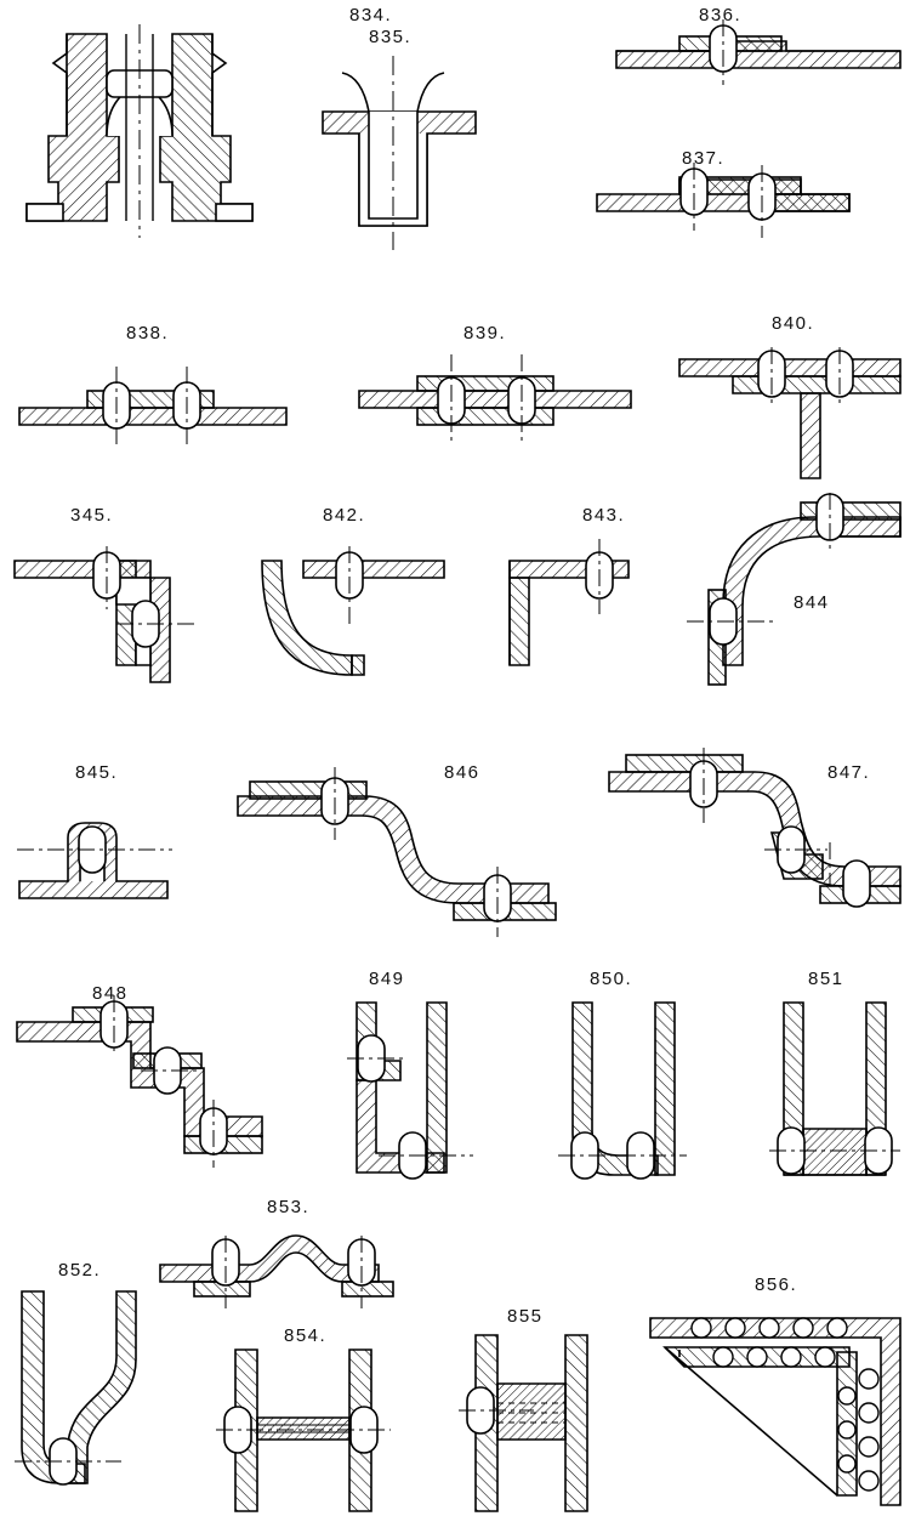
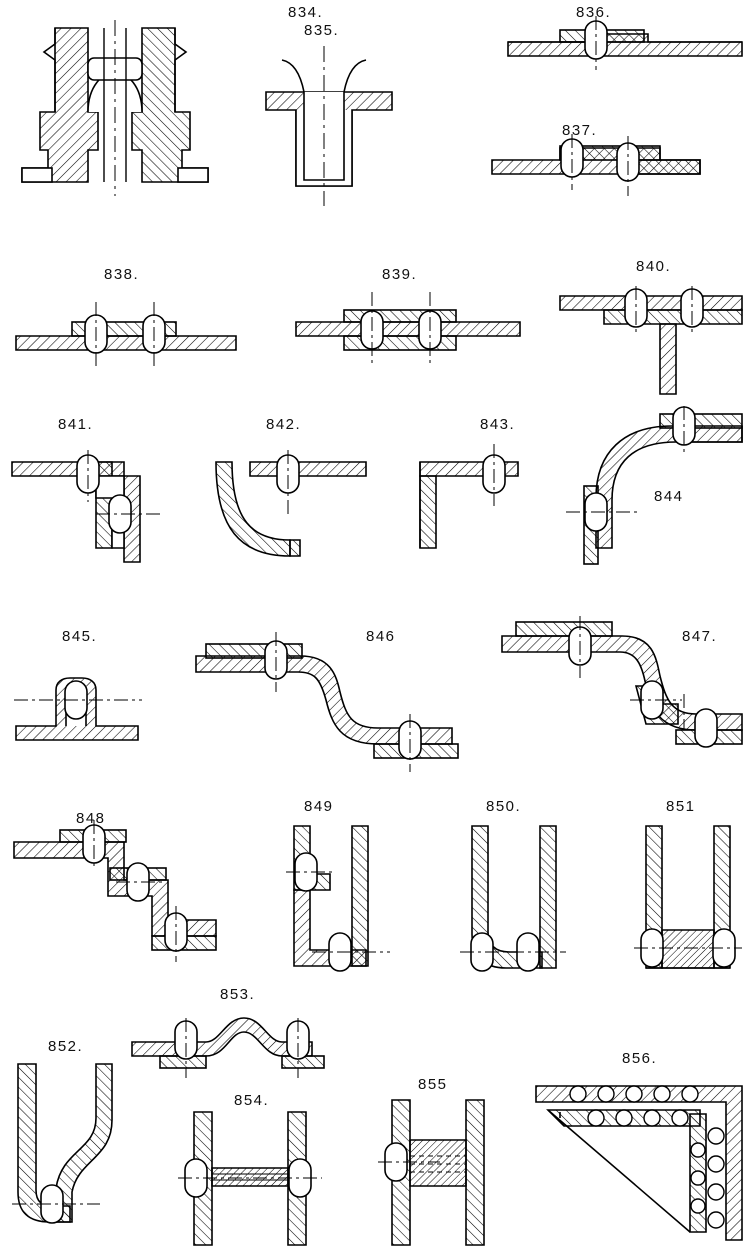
  834.
  835.
  836.
  837.
  838.
  839.
  840.
- 345.
+ 841.
  842.
  843.
  844
  845.
  846
  847.
  848
  849
  850.
  851
  852.
  853.
  854.
  855
  856.
